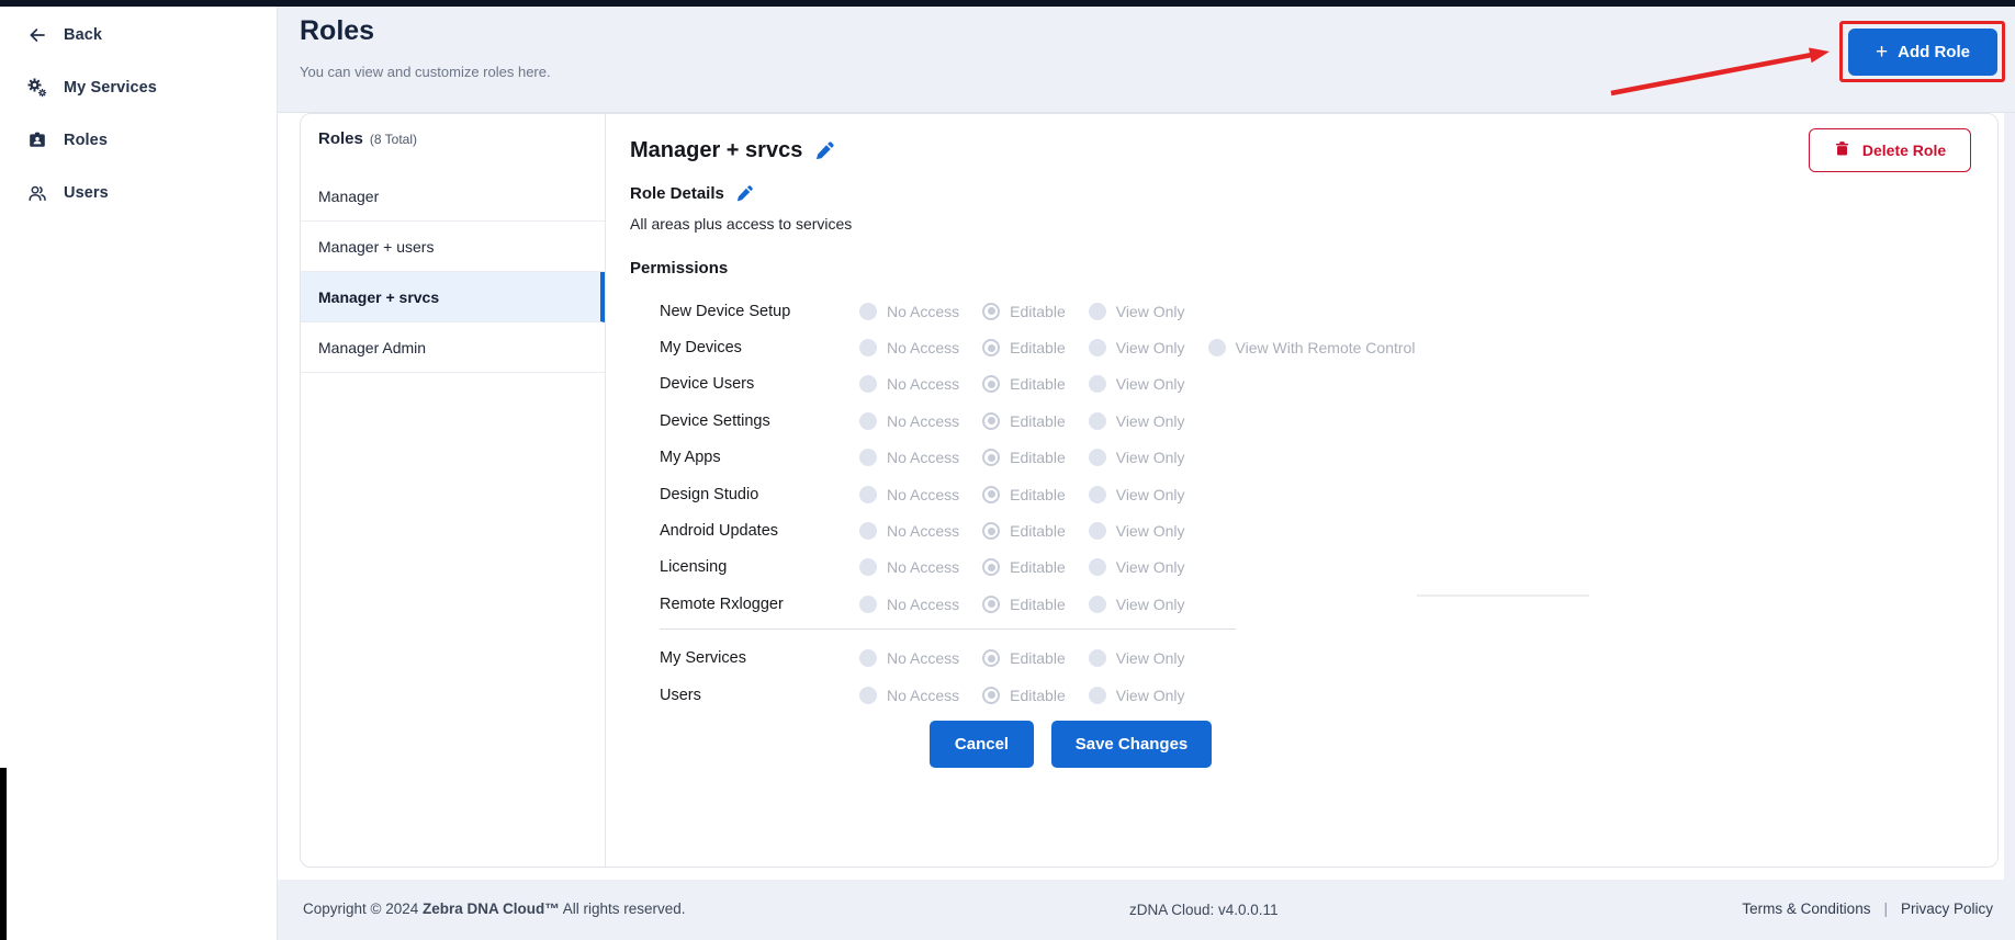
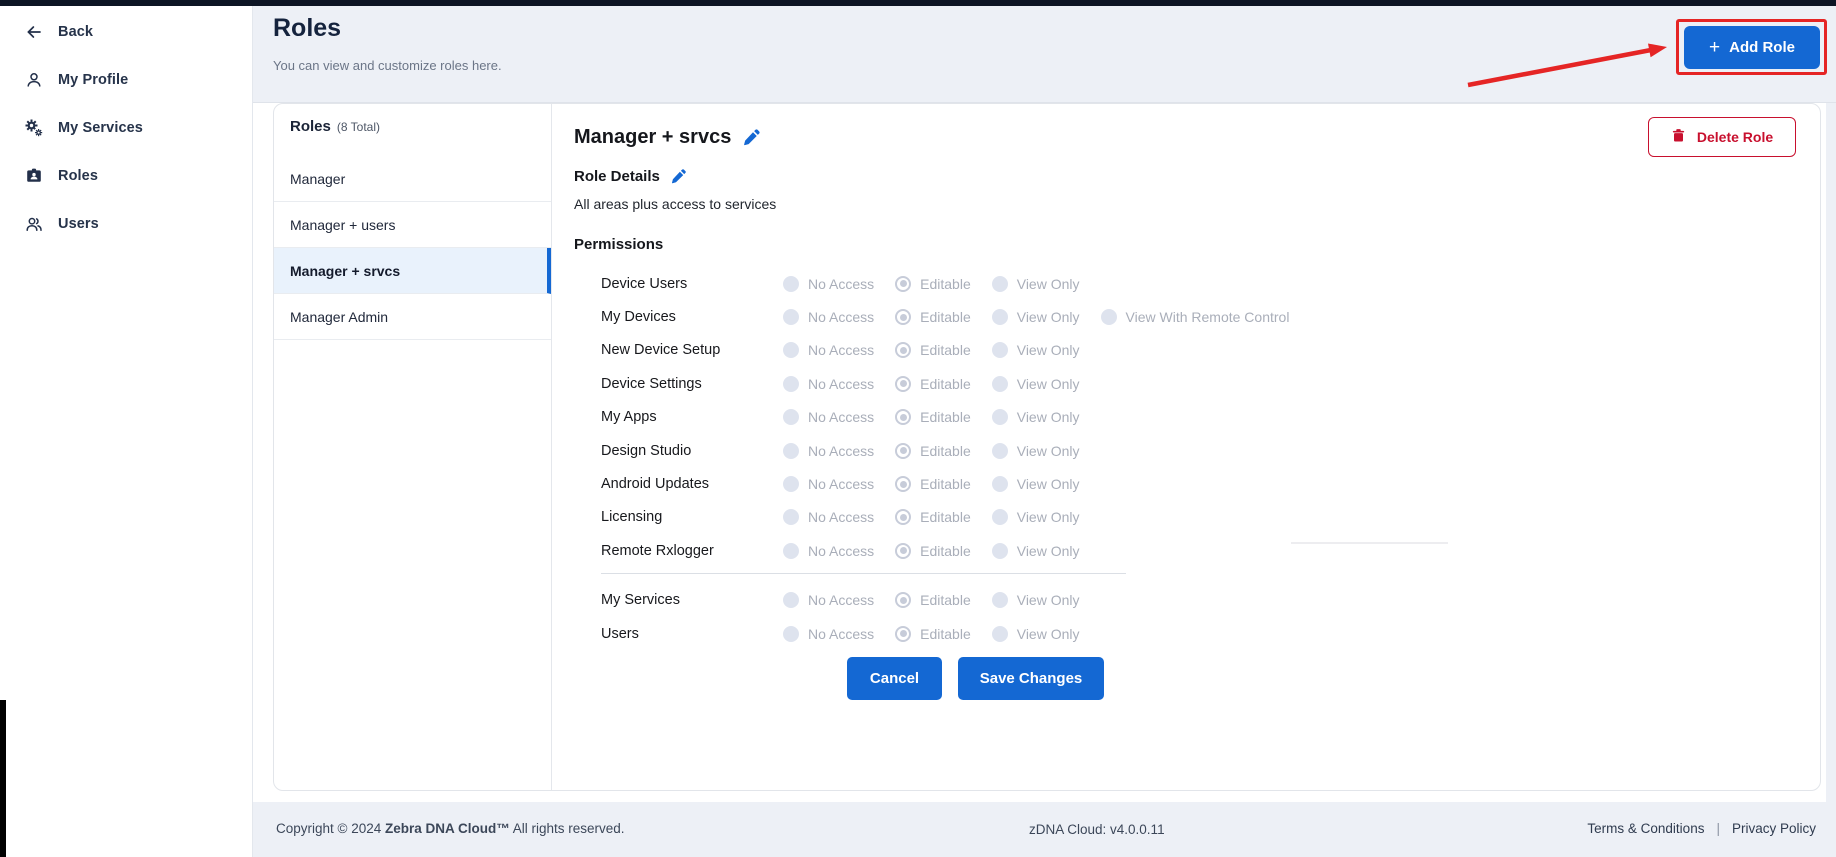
  Back
+ My Profile
  My Services
  Roles
  Users
  Roles
  You can view and customize roles here.
  +
  Add Role
  Roles
  (8 Total)
  Manager
  Manager + users
  Manager + srvcs
  Manager Admin
  Manager + srvcs
  Delete Role
  Role Details
  All areas plus access to services
  Permissions
- New Device Setup
+ Device Users
  No Access
  Editable
  View Only
  My Devices
  No Access
  Editable
  View Only
  View With Remote Control
- Device Users
+ New Device Setup
  No Access
  Editable
  View Only
  Device Settings
  No Access
  Editable
  View Only
  My Apps
  No Access
  Editable
  View Only
  Design Studio
  No Access
  Editable
  View Only
  Android Updates
  No Access
  Editable
  View Only
  Licensing
  No Access
  Editable
  View Only
  Remote Rxlogger
  No Access
  Editable
  View Only
  My Services
  No Access
  Editable
  View Only
  Users
  No Access
  Editable
  View Only
  Cancel
  Save Changes
  Copyright © 2024 Zebra DNA Cloud™ All rights reserved.
  zDNA Cloud: v4.0.0.11
  Terms & Conditions
  |
  Privacy Policy
